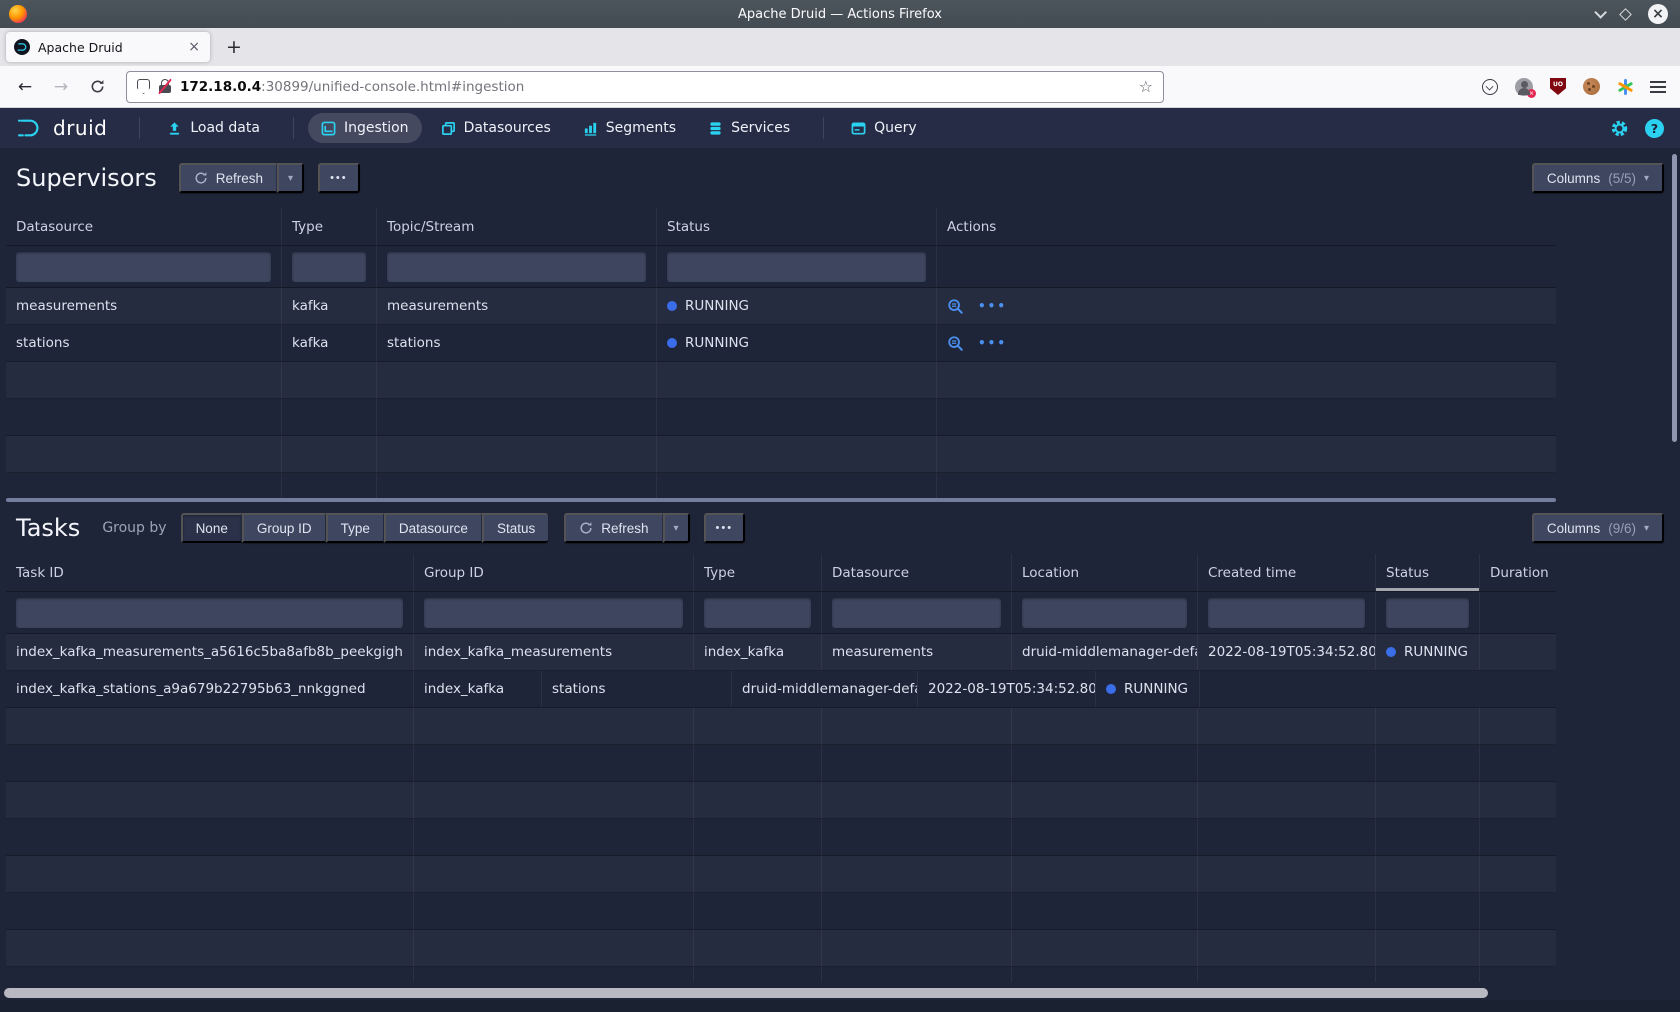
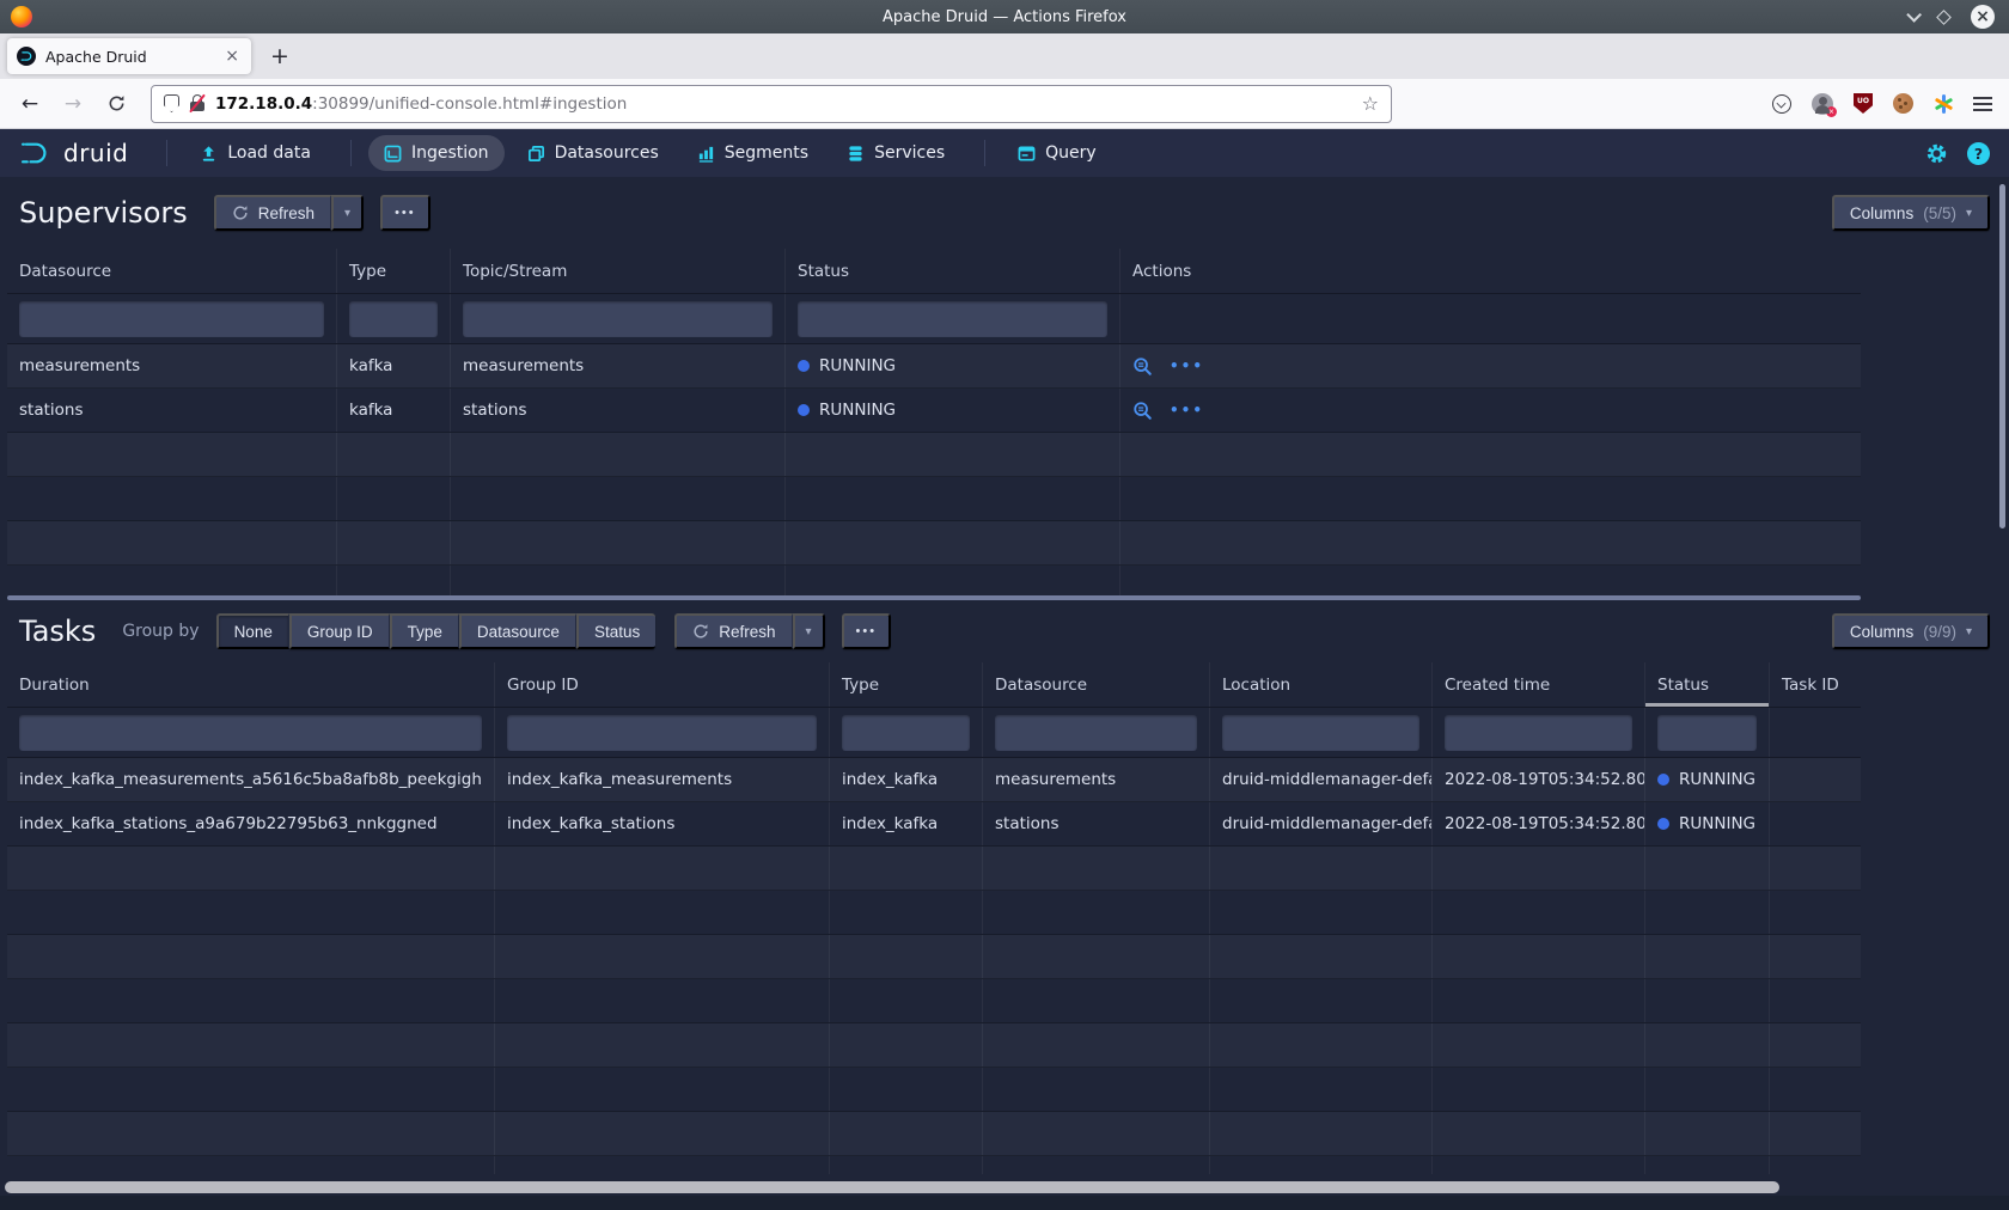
  Apache Druid — Actions Firefox
  ×
  Apache Druid
  ×
  +
  ←
  →
  172.18.0.4:30899/unified-console.html#ingestion
  ☆
  druid
  Load data
  Ingestion
  Datasources
  Segments
  Services
  Query
  ?
  Supervisors
  Refresh
  ▾
  •••
  Columns
  (5/5)
  ▾
  Datasource
  Type
  Topic/Stream
  Status
  Actions
  measurements
  kafka
  measurements
  RUNNING
  •••
  stations
  kafka
  stations
  RUNNING
  •••
  Tasks
  Group by
  None
  Group ID
  Type
  Datasource
  Status
  Refresh
  ▾
  •••
  Columns
- (9/6)
+ (9/9)
  ▾
- Task ID
+ Duration
  Group ID
  Type
  Datasource
  Location
  Created time
  Status
- Duration
+ Task ID
  index_kafka_measurements_a5616c5ba8afb8b_peekgigh
  index_kafka_measurements
  index_kafka
  measurements
  druid-middlemanager-def
  2022-08-19T05:34:52.80
  RUNNING
  index_kafka_stations_a9a679b22795b63_nnkggned
+ index_kafka_stations
  index_kafka
  stations
  druid-middlemanager-def
  2022-08-19T05:34:52.80
  RUNNING
